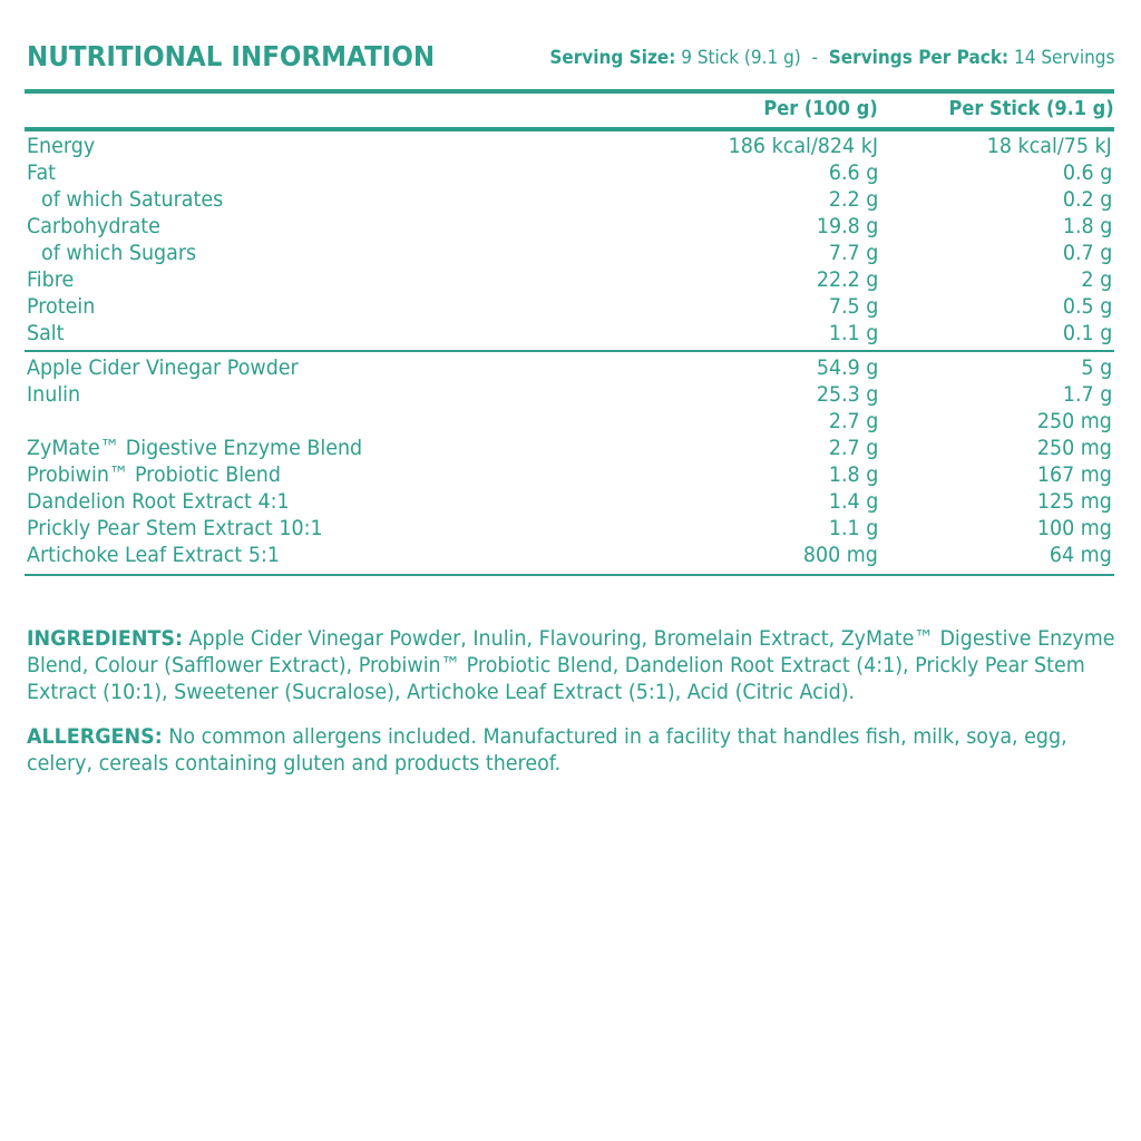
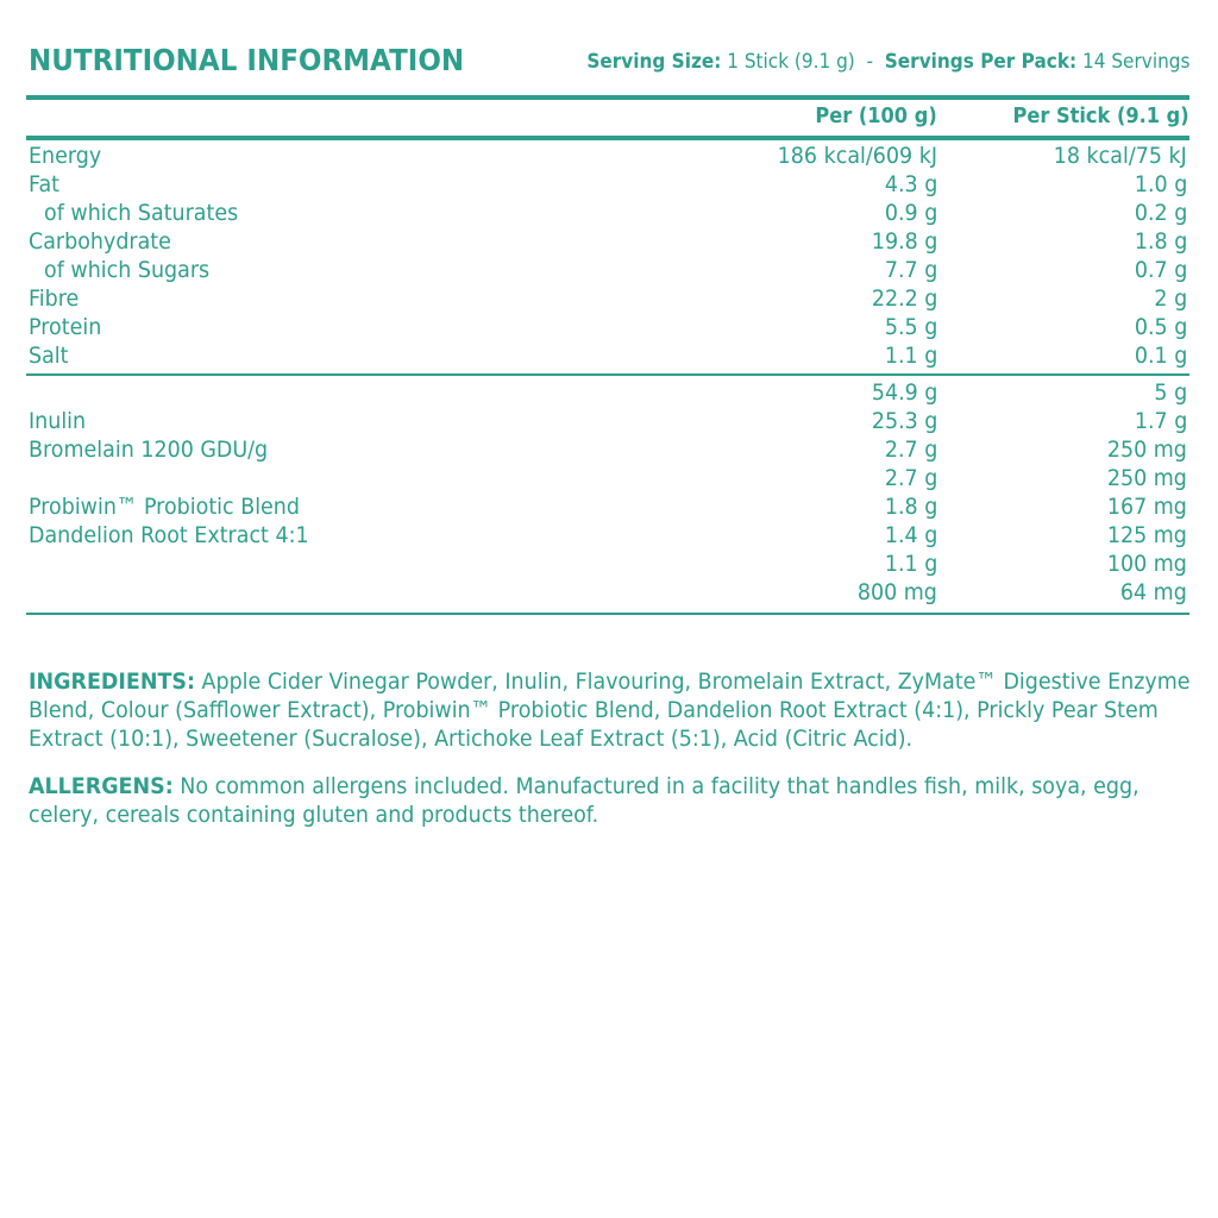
  NUTRITIONAL INFORMATION
- Serving Size: 9 Stick (9.1 g) - Servings Per Pack: 14 Servings
+ Serving Size: 1 Stick (9.1 g) - Servings Per Pack: 14 Servings
  Per (100 g)
  Per Stick (9.1 g)
  Energy
- 186 kcal/824 kJ
+ 186 kcal/609 kJ
  18 kcal/75 kJ
  Fat
- 6.6 g
+ 4.3 g
- 0.6 g
+ 1.0 g
  of which Saturates
- 2.2 g
+ 0.9 g
  0.2 g
  Carbohydrate
  19.8 g
  1.8 g
  of which Sugars
  7.7 g
  0.7 g
  Fibre
  22.2 g
  2 g
  Protein
- 7.5 g
+ 5.5 g
  0.5 g
  Salt
  1.1 g
  0.1 g
- Apple Cider Vinegar Powder
  54.9 g
  5 g
  Inulin
  25.3 g
  1.7 g
+ Bromelain 1200 GDU/g
  2.7 g
  250 mg
- ZyMate™ Digestive Enzyme Blend
  2.7 g
  250 mg
  Probiwin™ Probiotic Blend
  1.8 g
  167 mg
  Dandelion Root Extract 4:1
  1.4 g
  125 mg
- Prickly Pear Stem Extract 10:1
  1.1 g
  100 mg
- Artichoke Leaf Extract 5:1
  800 mg
  64 mg
  INGREDIENTS: Apple Cider Vinegar Powder, Inulin, Flavouring, Bromelain Extract, ZyMate™ Digestive Enzyme Blend, Colour (Safflower Extract), Probiwin™ Probiotic Blend, Dandelion Root Extract (4:1), Prickly Pear Stem Extract (10:1), Sweetener (Sucralose), Artichoke Leaf Extract (5:1), Acid (Citric Acid).
  ALLERGENS: No common allergens included. Manufactured in a facility that handles fish, milk, soya, egg, celery, cereals containing gluten and products thereof.
